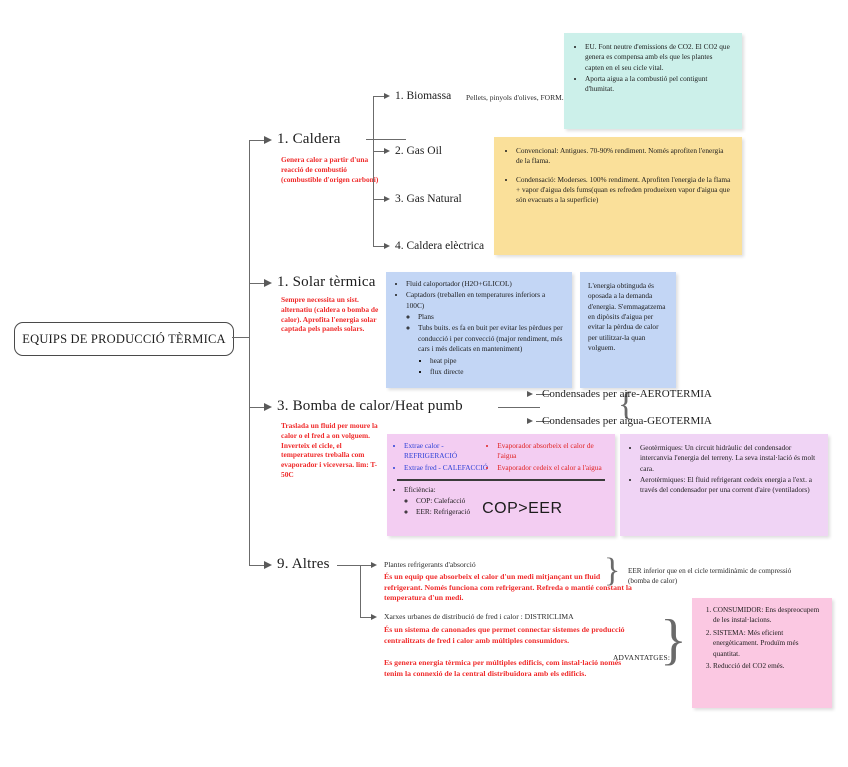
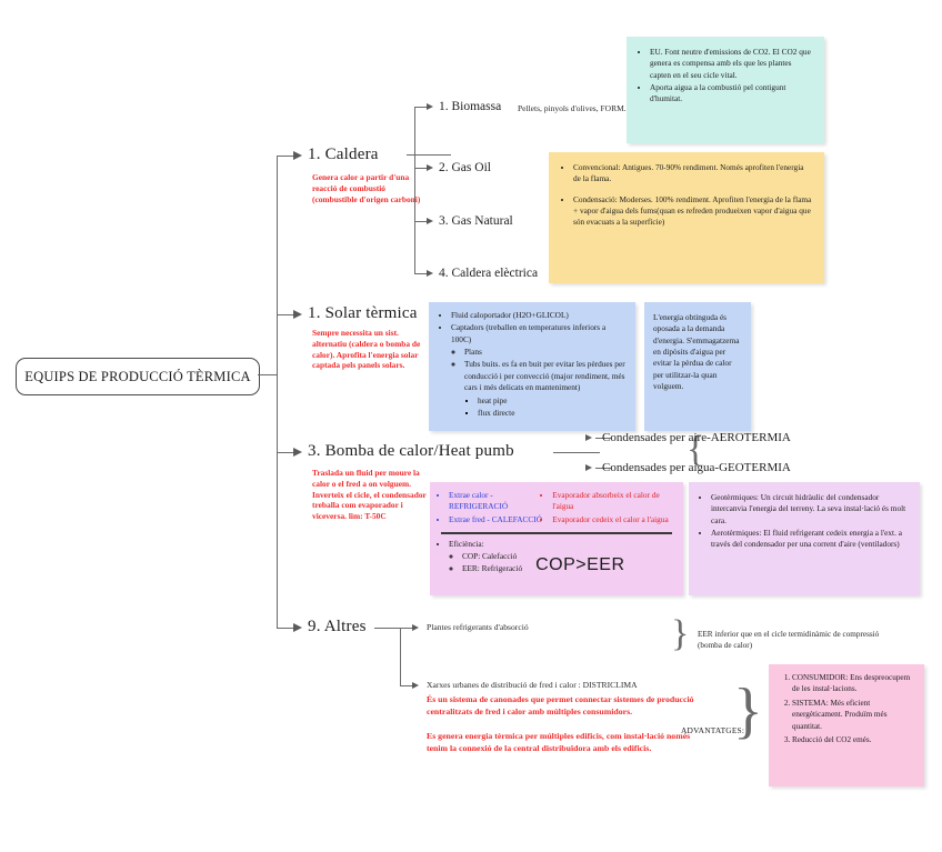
  EQUIPS DE PRODUCCIÓ TÈRMICA
  1. Caldera
  Genera calor a partir d'una reacció de combustió (combustible d'origen carboni)
  1. Biomassa
  Pellets, pinyols d'olives, FORM.
  2. Gas Oil
  3. Gas Natural
  4. Caldera elèctrica
  EU. Font neutre d'emissions de CO2. El CO2 que genera es compensa amb els que les plantes capten en el seu cicle vital.
  Aporta aigua a la combustió pel contigunt d'humitat.
  Convencional: Antigues. 70-90% rendiment. Només aprofiten l'energia de la flama.
  Condensació: Moderses. 100% rendiment. Aprofiten l'energia de la flama + vapor d'aigua dels fums(quan es refreden produeixen vapor d'aigua que són evacuats a la superfície)
  1. Solar tèrmica
  Sempre necessita un sist. alternatiu (caldera o bomba de calor). Aprofita l'energia solar captada pels panels solars.
  Fluid caloportador (H2O+GLICOL)
  Captadors (treballen en temperatures inferiors a 100C)
  Plans
  Tubs buits. es fa en buit per evitar les pèrdues per conducció i per convecció (major rendiment, més cars i més delicats en manteniment)
  heat pipe
  flux directe
  L'energia obtinguda és oposada a la demanda d'energia. S'emmagatzema en dipòsits d'aigua per evitar la pèrdua de calor per utilitzar-la quan volguem.
  3. Bomba de calor/Heat pumb
- Traslada un fluid per moure la calor o el fred a on volguem. Inverteix el cicle, el temperatures treballa com evaporador i viceversa. lim: T-50C
+ Traslada un fluid per moure la calor o el fred a on volguem. Inverteix el cicle, el condensador treballa com evaporador i viceversa. lim: T-50C
  {
  Condensades per aire-AEROTERMIA
  Condensades per aigua-GEOTERMIA
  Extrae calor - REFRIGERACIÓ	Evaporador absorbeix el calor de l'aigua
  Extrae fred - CALEFACCIÓ	Evaporador cedeix el calor a l'aigua
  Eficiència:
  COP: Calefacció
  EER: Refrigeració
  COP>EER
  Geotèrmiques: Un circuit hidràulic del condensador intercanvia l'energia del terreny. La seva instal·lació és molt cara.
  Aerotèrmiques: El fluid refrigerant cedeix energia a l'ext. a través del condensador per una corrent d'aire (ventiladors)
  9. Altres
  Plantes refrigerants d'absorció
- És un equip que absorbeix el calor d'un medi mitjançant un fluid refrigerant. Només funciona com refrigerant. Refreda o mantié constant la temperatura d'un medi.
  Xarxes urbanes de distribució de fred i calor : DISTRICLIMA
  És un sistema de canonades que permet connectar sistemes de producció centralitzats de fred i calor amb múltiples consumidors.
  Es genera energia tèrmica per múltiples edificis, com instal·lació només tenim la connexió de la central distribuïdora amb els edificis.
  }
  EER inferior que en el cicle termidinàmic de compressió (bomba de calor)
  }
  ADVANTATGES:
  CONSUMIDOR: Ens despreocupem de les instal·lacions.
  SISTEMA: Més eficient energèticament. Produïm més quantitat.
  Reducció del CO2 emés.
